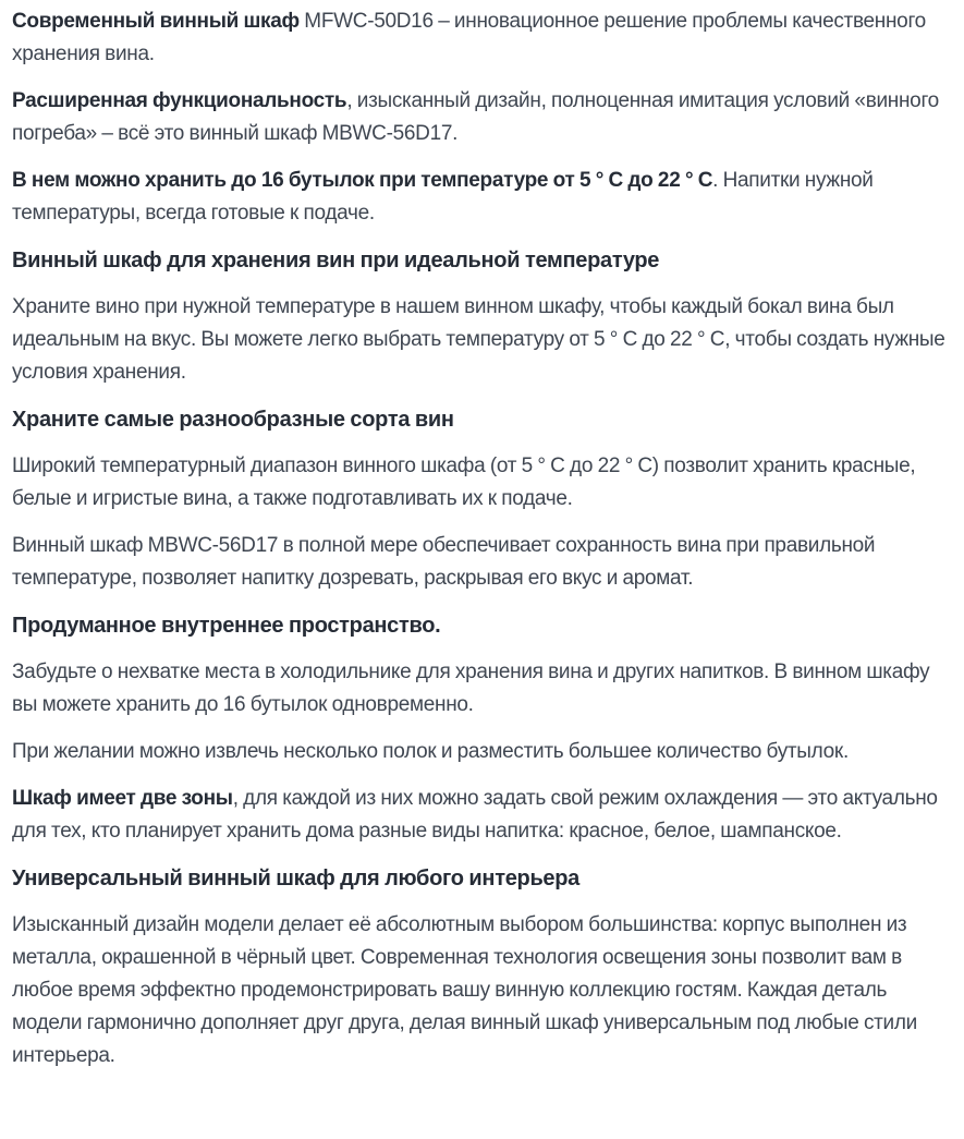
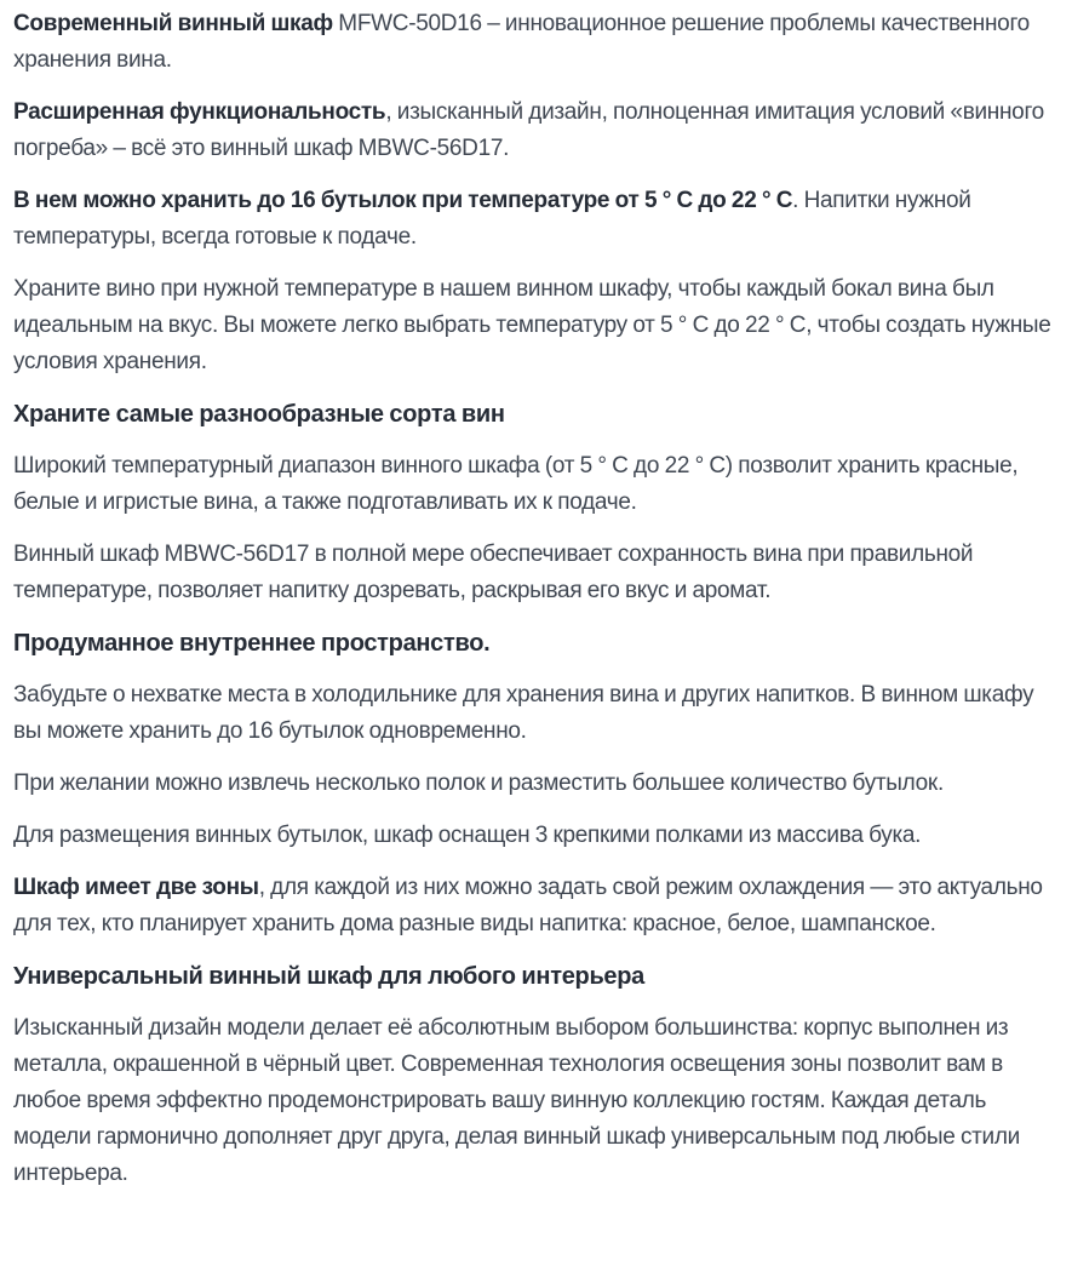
  Современный винный шкаф MFWC-50D16 – инновационное решение проблемы качественного хранения вина.
  Расширенная функциональность, изысканный дизайн, полноценная имитация условий «винного погреба» – всё это винный шкаф MBWC-56D17.
  В нем можно хранить до 16 бутылок при температуре от 5 ° С до 22 ° С. Напитки нужной температуры, всегда готовые к подаче.
- Винный шкаф для хранения вин при идеальной температуре
  Храните вино при нужной температуре в нашем винном шкафу, чтобы каждый бокал вина был идеальным на вкус. Вы можете легко выбрать температуру от 5 ° С до 22 ° С, чтобы создать нужные условия хранения.
  Храните самые разнообразные сорта вин
  Широкий температурный диапазон винного шкафа (от 5 ° С до 22 ° С) позволит хранить красные, белые и игристые вина, а также подготавливать их к подаче.
  Винный шкаф MBWC-56D17 в полной мере обеспечивает сохранность вина при правильной температуре, позволяет напитку дозревать, раскрывая его вкус и аромат.
  Продуманное внутреннее пространство.
  Забудьте о нехватке места в холодильнике для хранения вина и других напитков. В винном шкафу вы можете хранить до 16 бутылок одновременно.
  При желании можно извлечь несколько полок и разместить большее количество бутылок.
+ Для размещения винных бутылок, шкаф оснащен 3 крепкими полками из массива бука.
  Шкаф имеет две зоны, для каждой из них можно задать свой режим охлаждения — это актуально для тех, кто планирует хранить дома разные виды напитка: красное, белое, шампанское.
  Универсальный винный шкаф для любого интерьера
  Изысканный дизайн модели делает её абсолютным выбором большинства: корпус выполнен из металла, окрашенной в чёрный цвет. Современная технология освещения зоны позволит вам в любое время эффектно продемонстрировать вашу винную коллекцию гостям. Каждая деталь модели гармонично дополняет друг друга, делая винный шкаф универсальным под любые стили интерьера.
